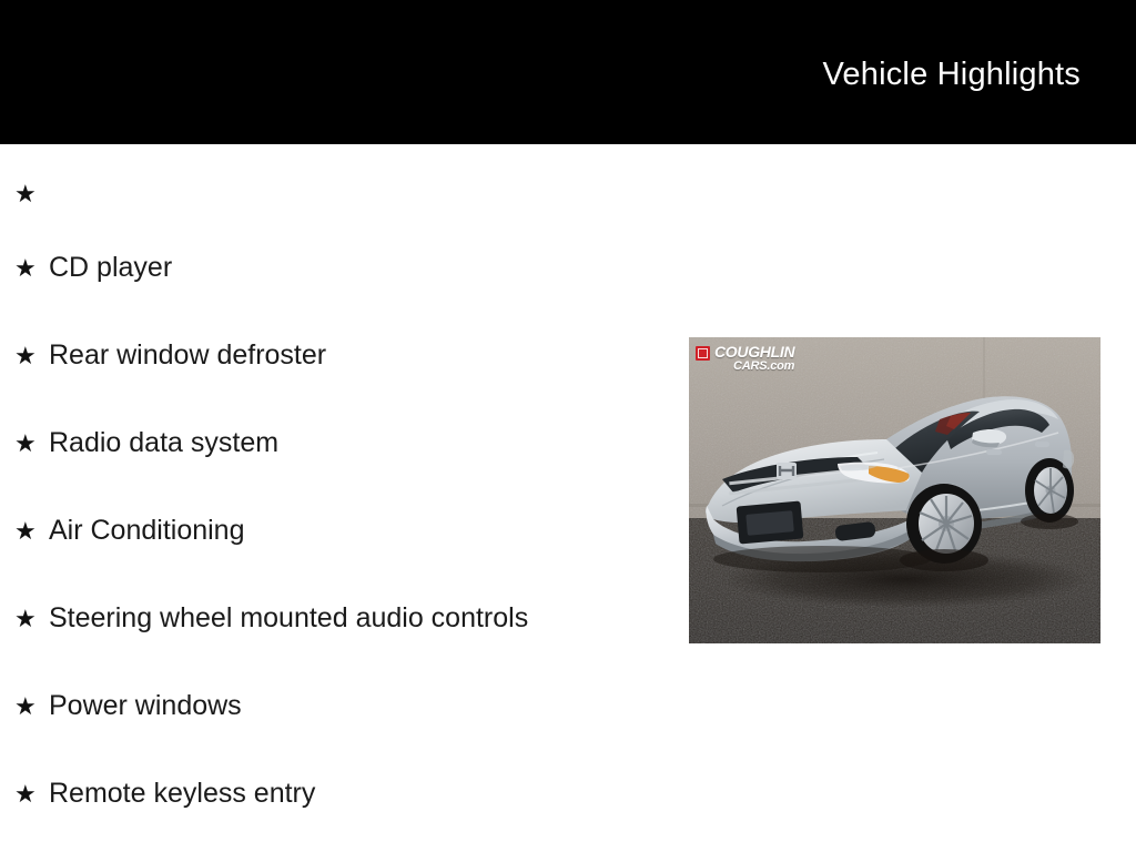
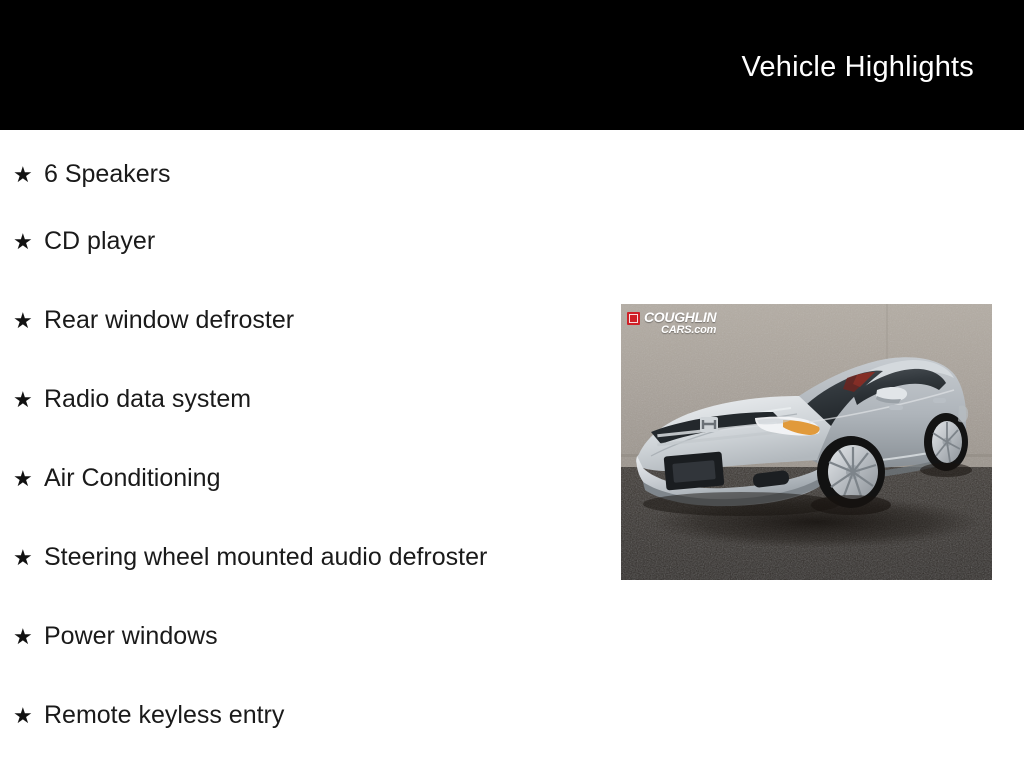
  Vehicle Highlights
  ★
+ 6 Speakers
  ★
  CD player
  ★
  Rear window defroster
  ★
  Radio data system
  ★
  Air Conditioning
  ★
- Steering wheel mounted audio controls
+ Steering wheel mounted audio defroster
  ★
  Power windows
  ★
  Remote keyless entry
  COUGHLIN
  CARS.com
